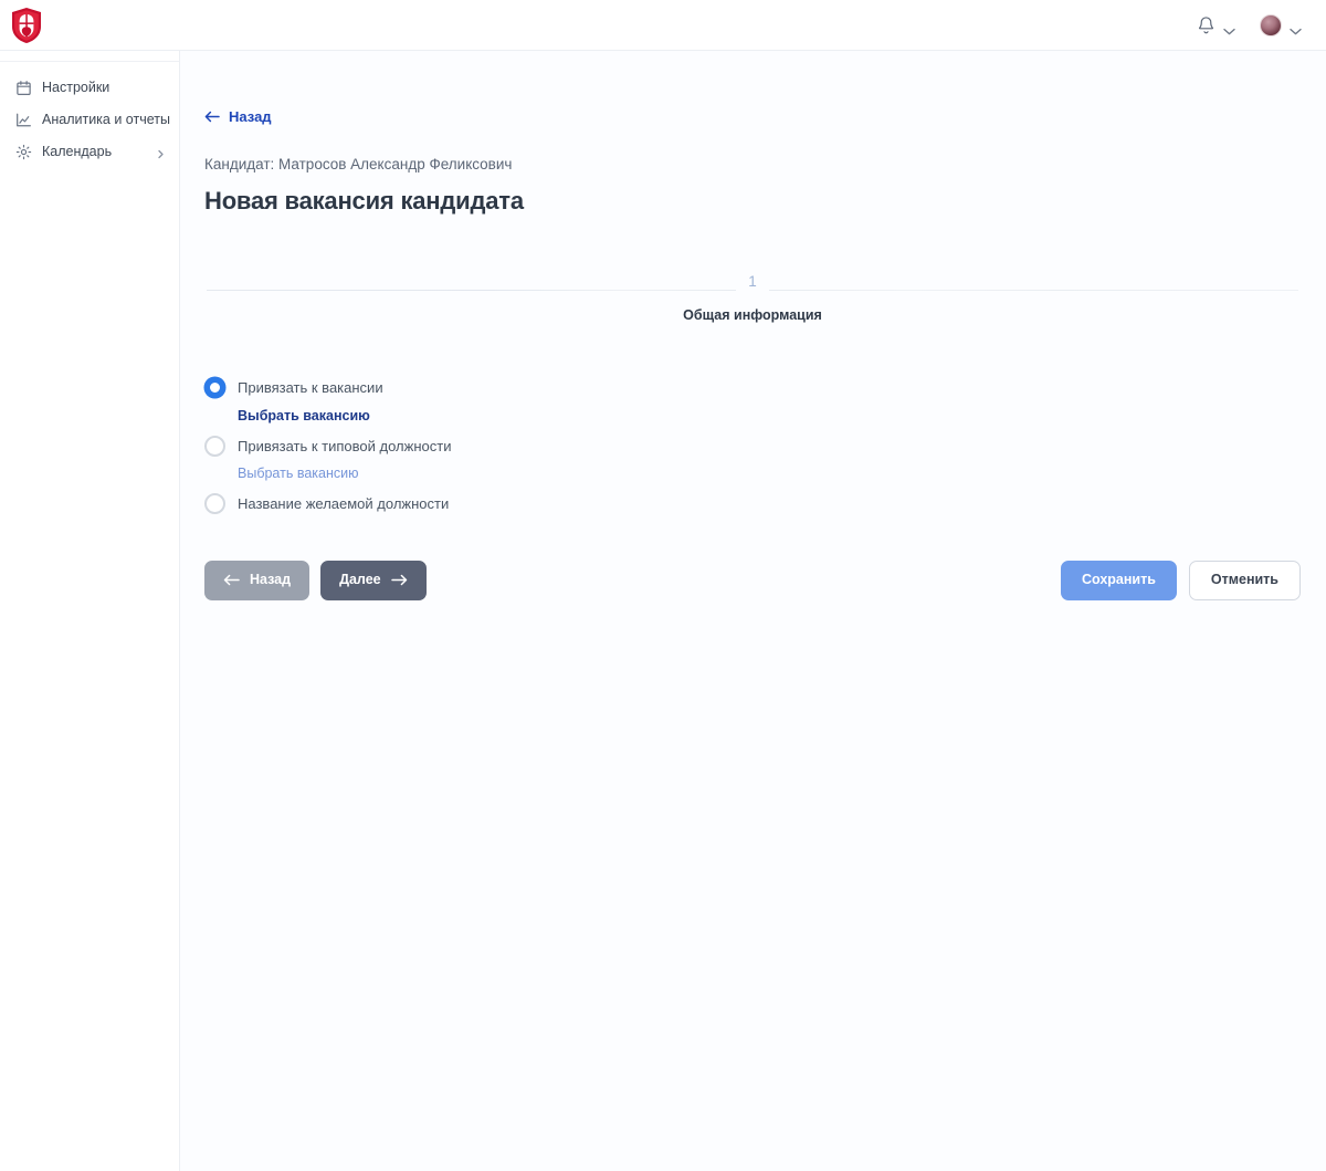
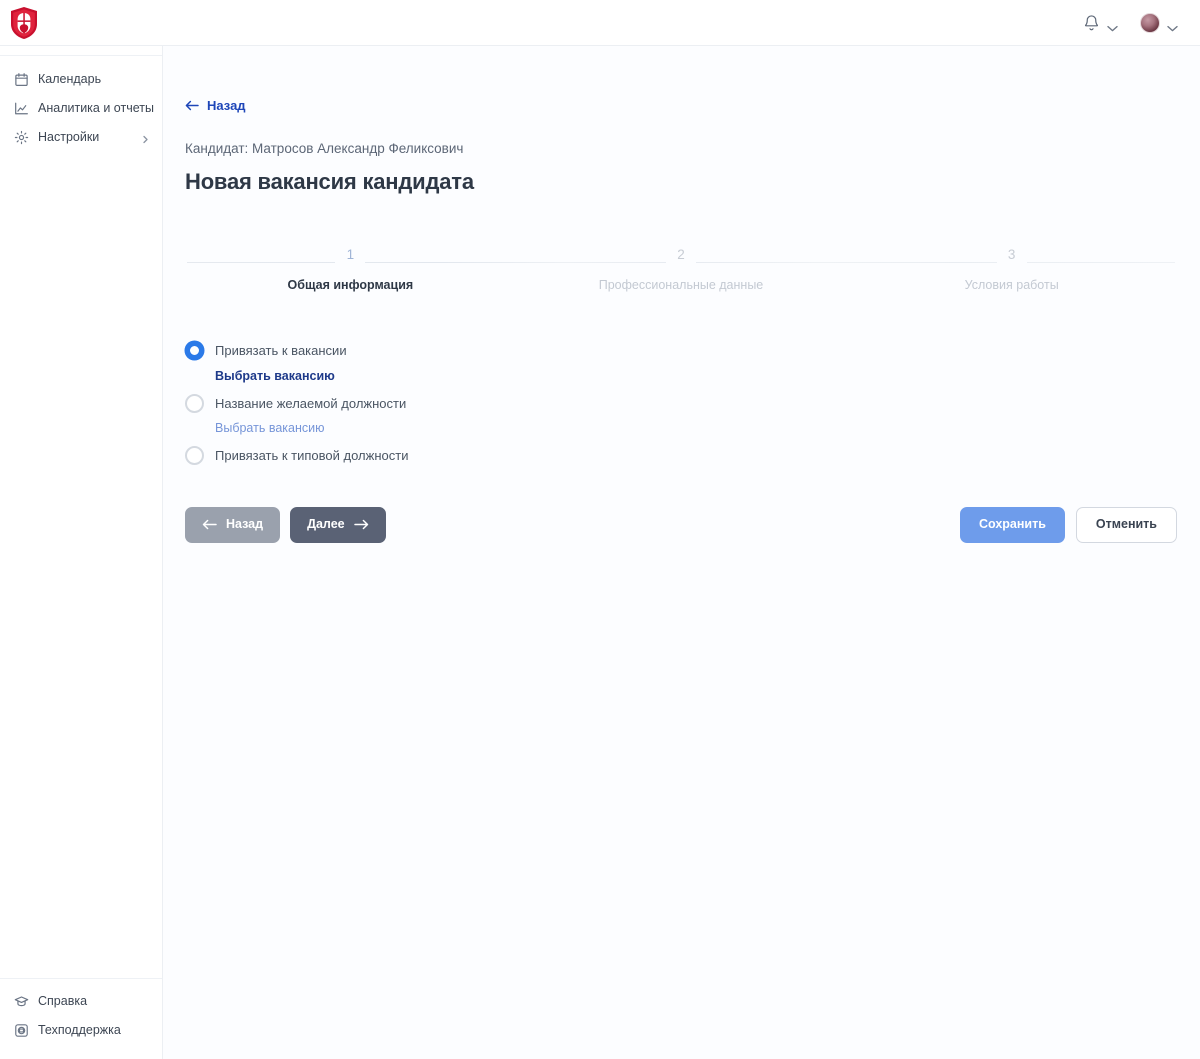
- Настройки
+ Календарь
  Аналитика и отчеты
- Календарь
+ Настройки
+ Справка
+ Техподдержка
  Назад
  Кандидат: Матросов Александр Феликсович
  Новая вакансия кандидата
  1
  Общая информация
+ 2
+ Профессиональные данные
+ 3
+ Условия работы
  Привязать к вакансии
  Выбрать вакансию
- Привязать к типовой должности
+ Название желаемой должности
  Выбрать вакансию
- Название желаемой должности
+ Привязать к типовой должности
  Назад
  Далее
  Сохранить
  Отменить
